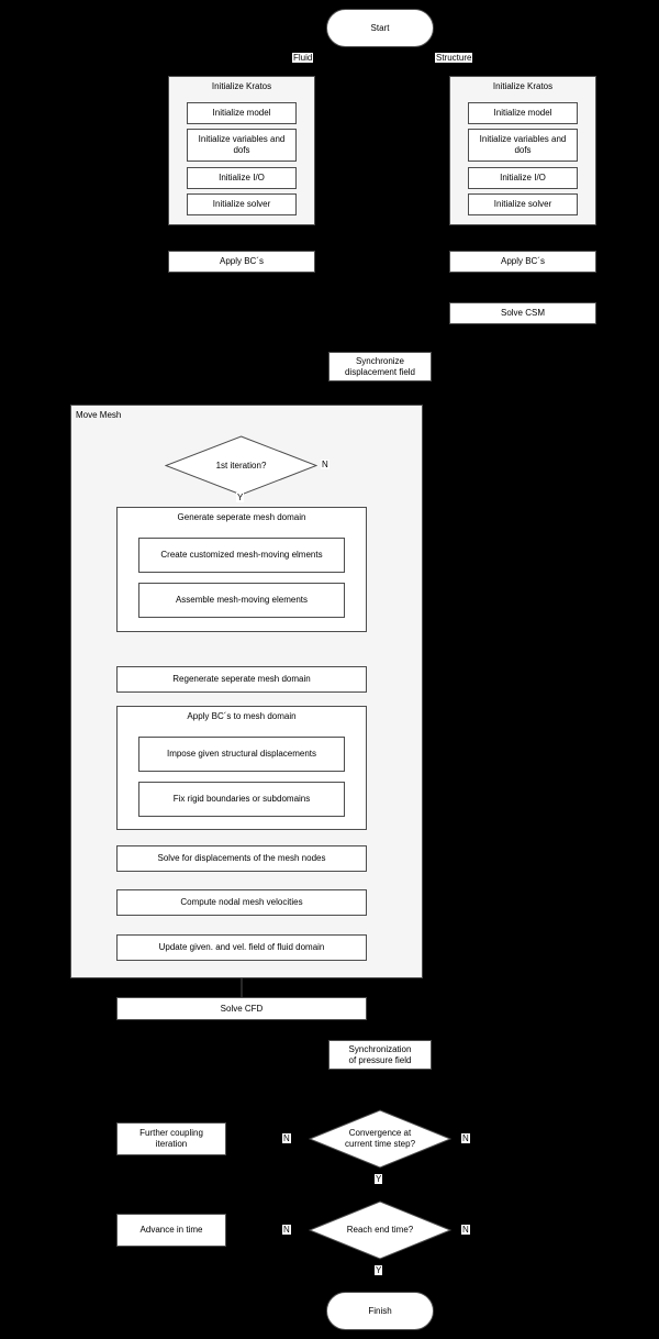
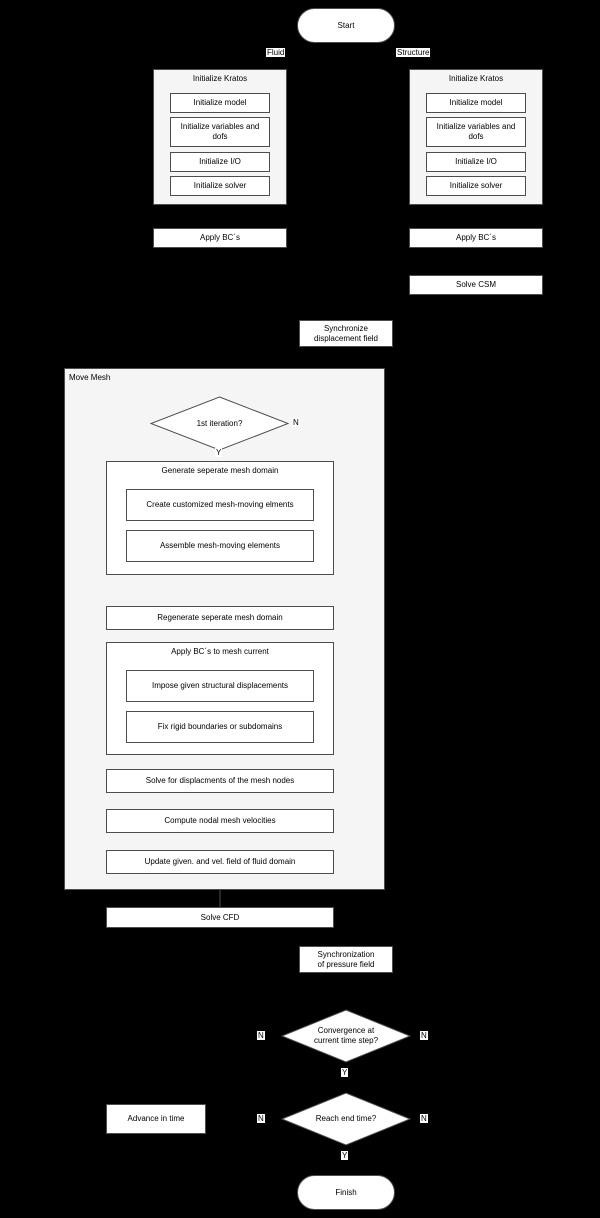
  Start
  Fluid
  Structure
  Initialize Kratos
  Initialize model
  Initialize variables and dofs
  Initialize I/O
  Initialize solver
  Apply BC´s
  Initialize Kratos
  Initialize model
  Initialize variables and dofs
  Initialize I/O
  Initialize solver
  Apply BC´s
  Solve CSM
  Synchronize
  displacement field
  Move Mesh
  1st iteration?
  N
  Y
  Generate seperate mesh domain
  Create customized mesh-moving elments
  Assemble mesh-moving elements
  Regenerate seperate mesh domain
- Apply BC´s to mesh domain
+ Apply BC´s to mesh current
  Impose given structural displacements
  Fix rigid boundaries or subdomains
- Solve for displacements of the mesh nodes
+ Solve for displacments of the mesh nodes
  Compute nodal mesh velocities
  Update given. and vel. field of fluid domain
  Solve CFD
  Synchronization
  of pressure field
  Convergence at
  current time step?
  N
  N
  Y
- Further coupling
- iteration
  Reach end time?
  N
  N
  Y
  Advance in time
  Finish
